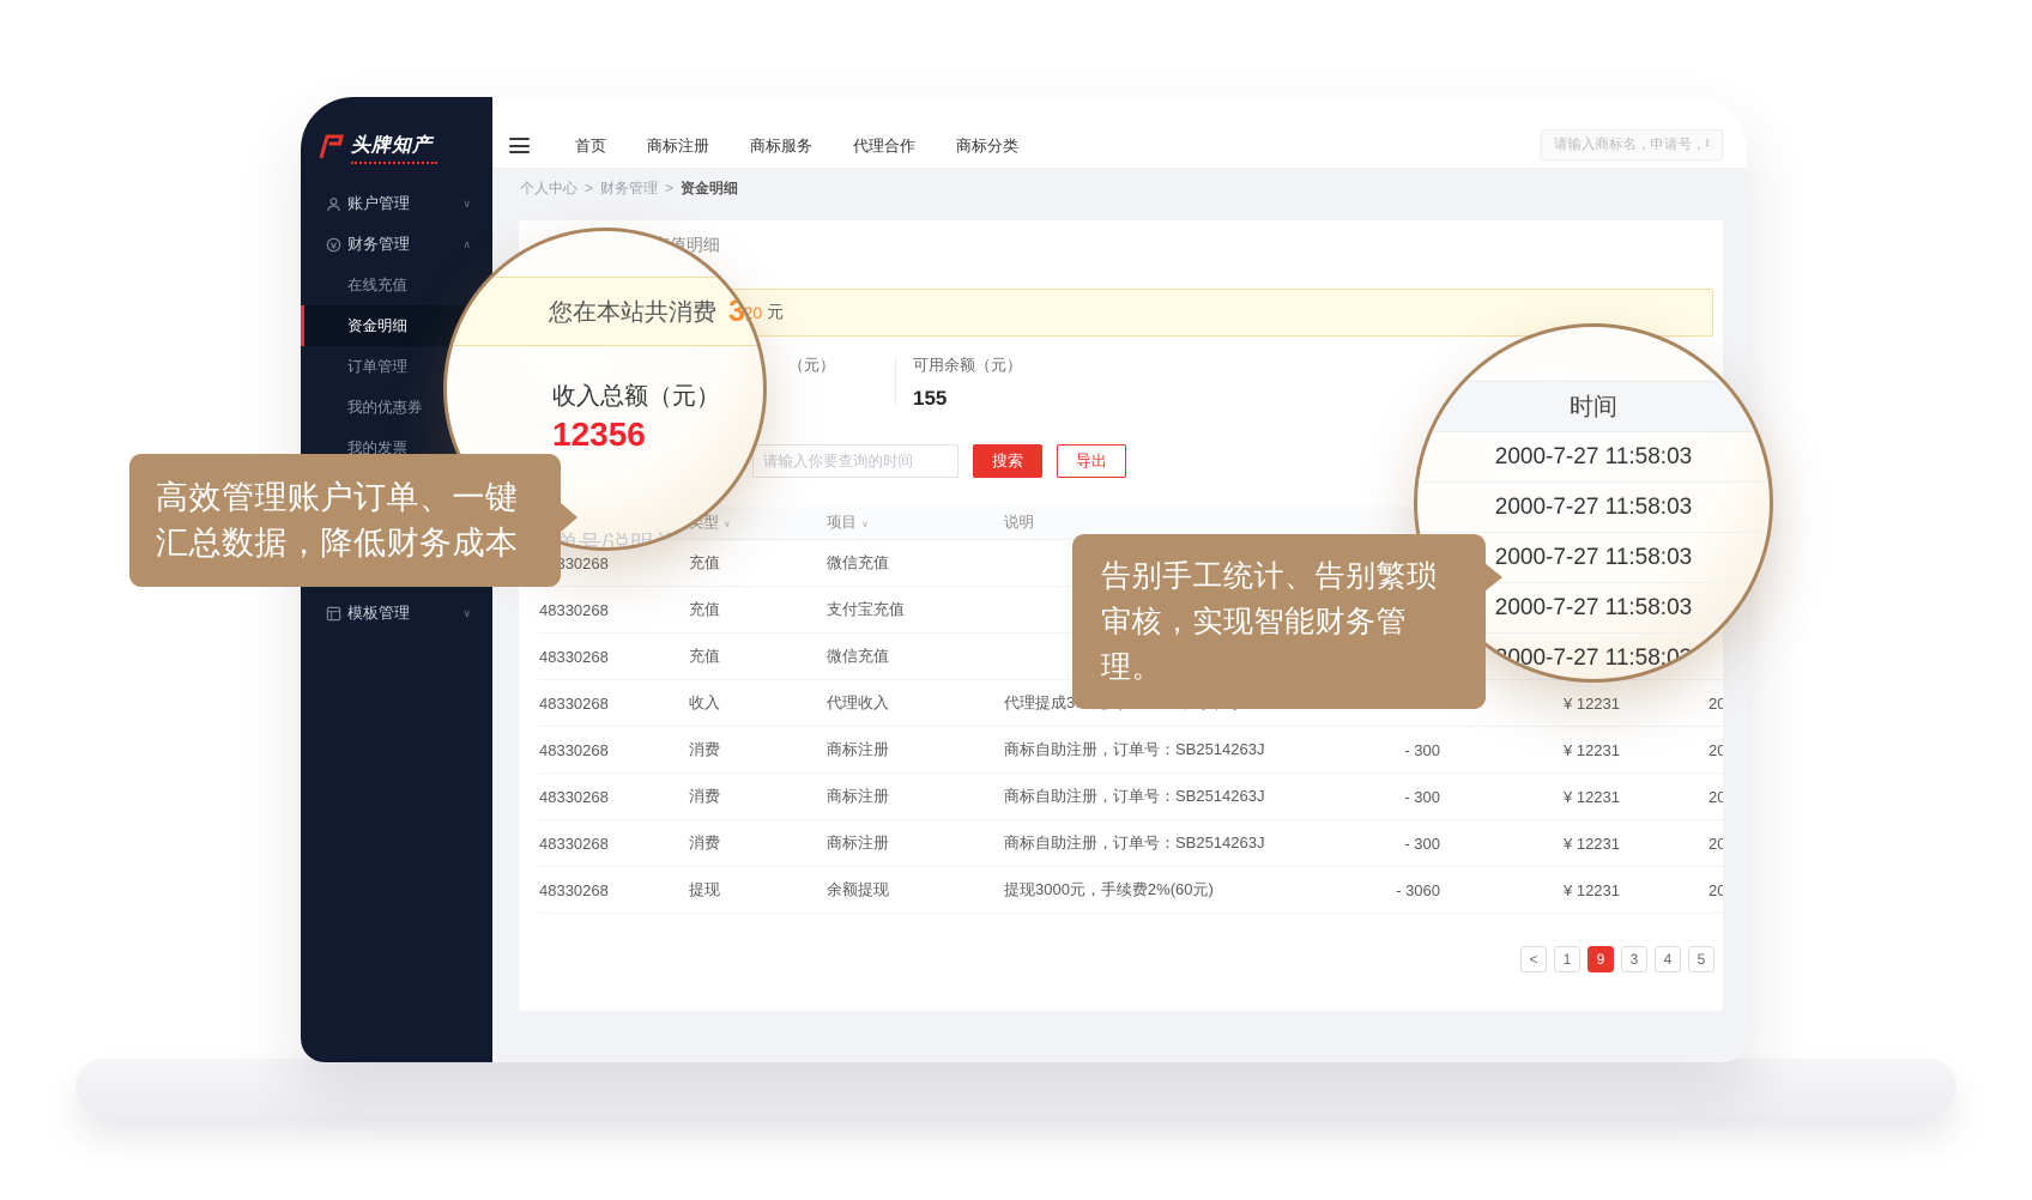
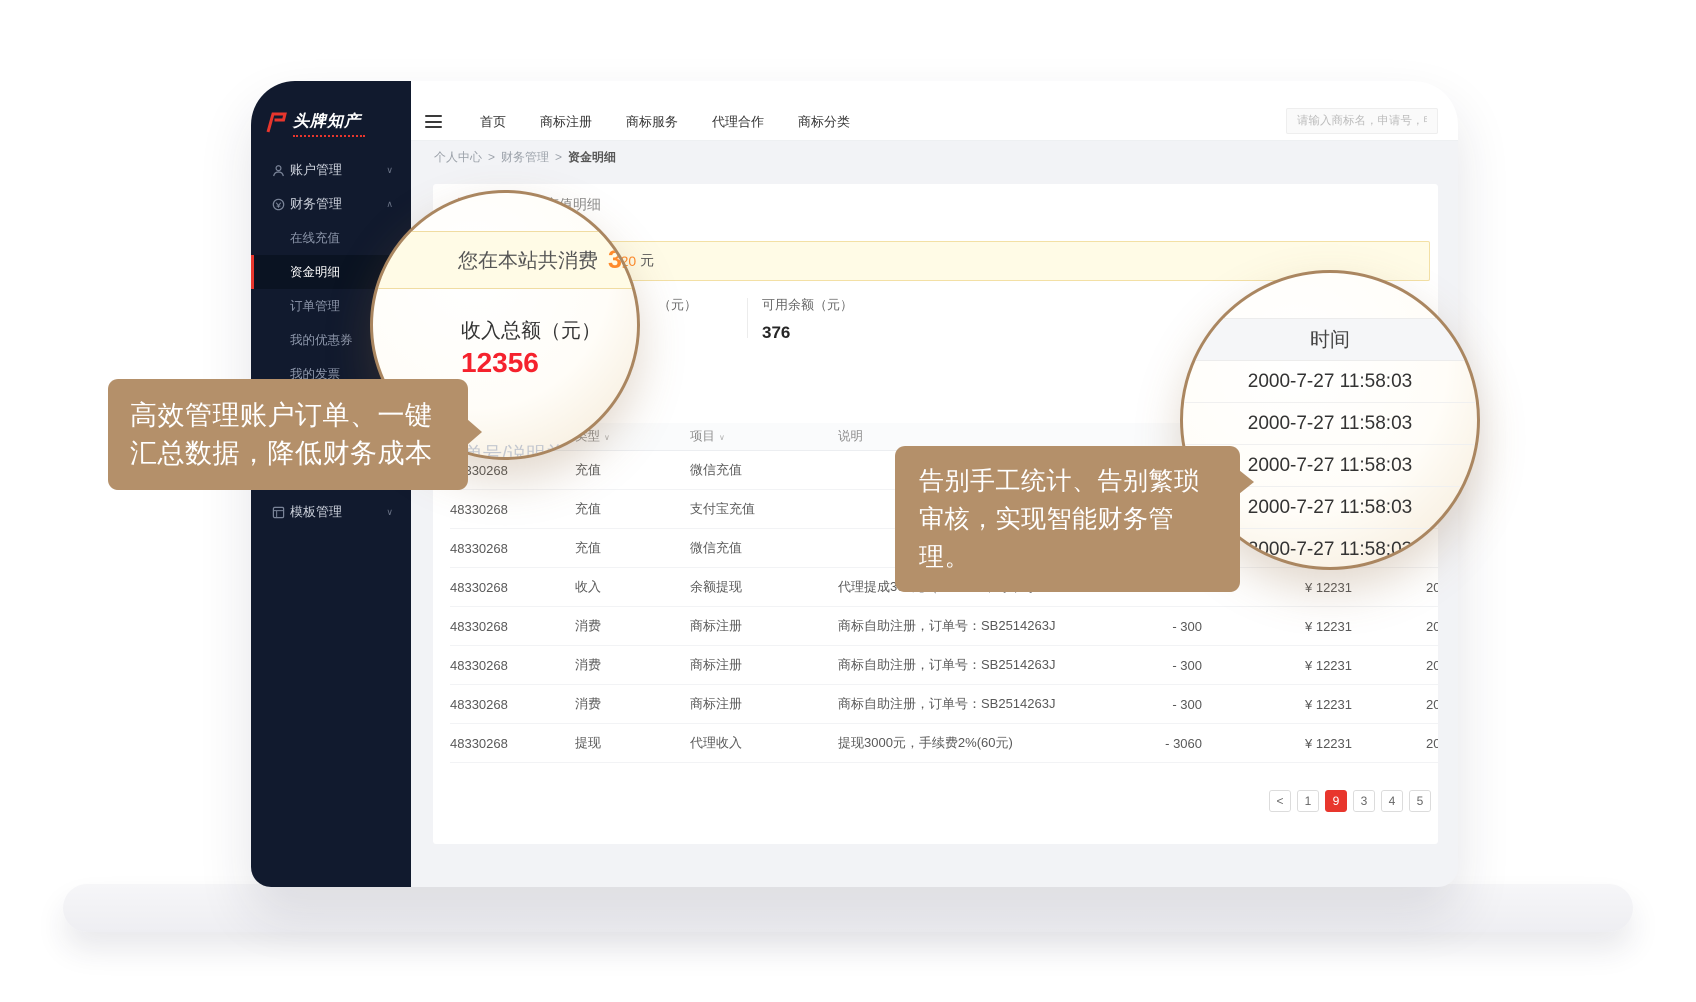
  头牌知产
  账户管理
  ∨
  财务管理
  ∧
  在线充值
  资金明细
  订单管理
  我的优惠券
  我的发票
  模板管理
  ∨
  首页
  商标注册
  商标服务
  代理合作
  商标分类
  请输入商标名，申请号，
  个人中心
  >
  财务管理
  >
  资金明细
  元
  （元）
  可用余额（元）
- 155
+ 376
- 请输入你要查询的时间
- 搜索
- 导出
  项目 ∨
  说明
  330268
  充值
  微信充值
  48330268
  充值
  支付宝充值
  48330268
  充值
  微信充值
  48330268
  收入
- 代理收入
+ 余额提现
  ¥ 12231
  48330268
  消费
  商标注册
  商标自助注册，订单号：SB2514263J
  - 300
  ¥ 12231
  48330268
  消费
  商标注册
  商标自助注册，订单号：SB2514263J
  - 300
  ¥ 12231
  48330268
  消费
  商标注册
  商标自助注册，订单号：SB2514263J
  - 300
  ¥ 12231
  48330268
  提现
- 余额提现
+ 代理收入
  提现3000元，手续费2%(60元)
  - 3060
  ¥ 12231
  <
  1
  9
  3
  4
  5
  您在本站共消费
  收入总额（元）
  12356
  单号/说明关键
  时间
  2000-7-27 11:58:03
  2000-7-27 11:58:03
  2000-7-27 11:58:03
  2000-7-27 11:58:03
  2000-7-27 11:58:03
  高效管理账户订单、一键汇总数据，降低财务成本
  告别手工统计、告别繁琐审核，实现智能财务管理。
